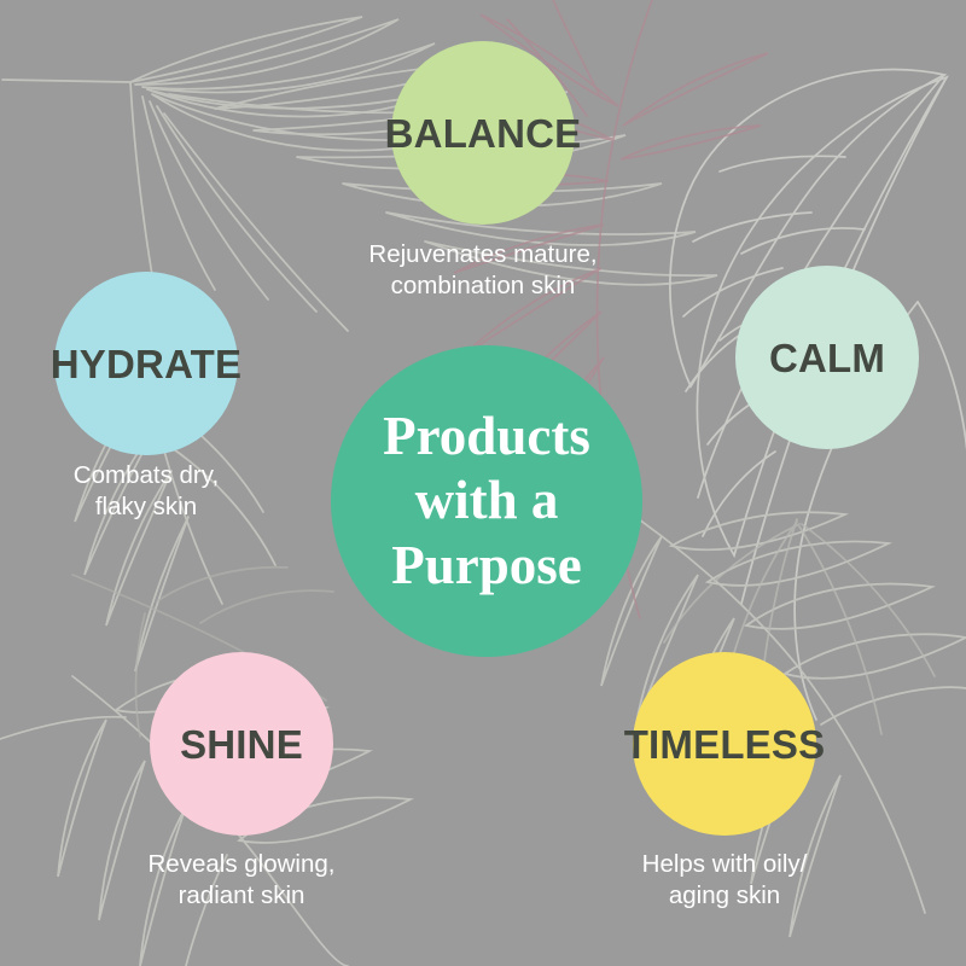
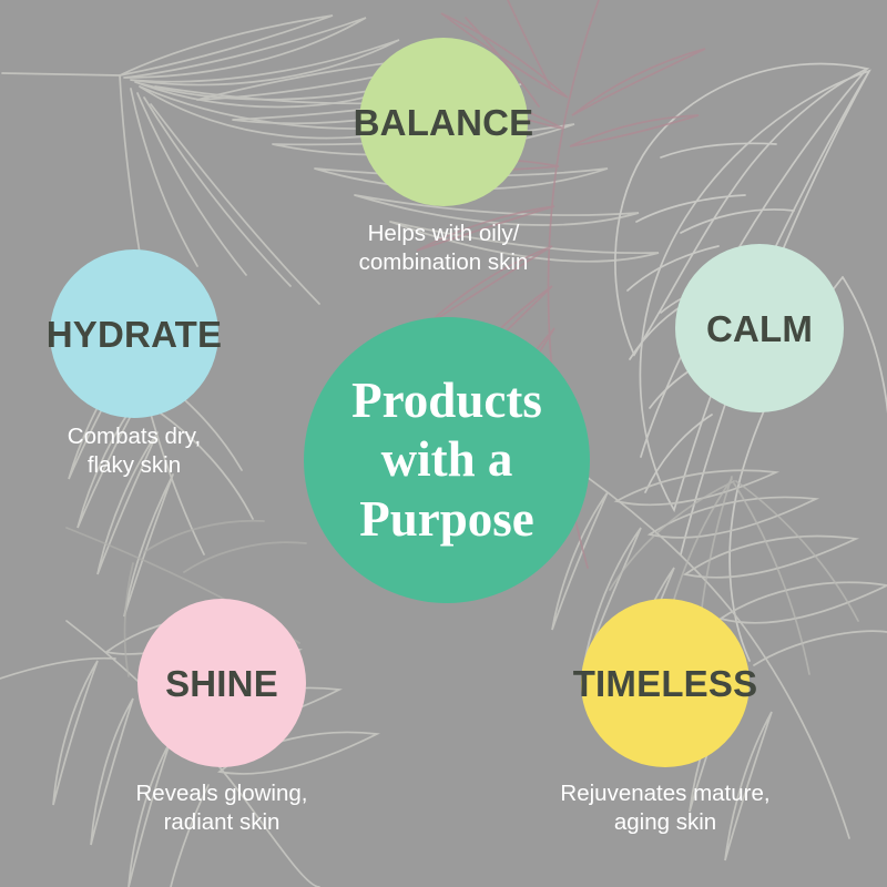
  Products
  with a
  Purpose
  BALANCE
- Rejuvenates mature,
+ Helps with oily/
  combination skin
  HYDRATE
  Combats dry,
  flaky skin
  CALM
  SHINE
  Reveals glowing,
  radiant skin
  TIMELESS
- Helps with oily/
+ Rejuvenates mature,
  aging skin
